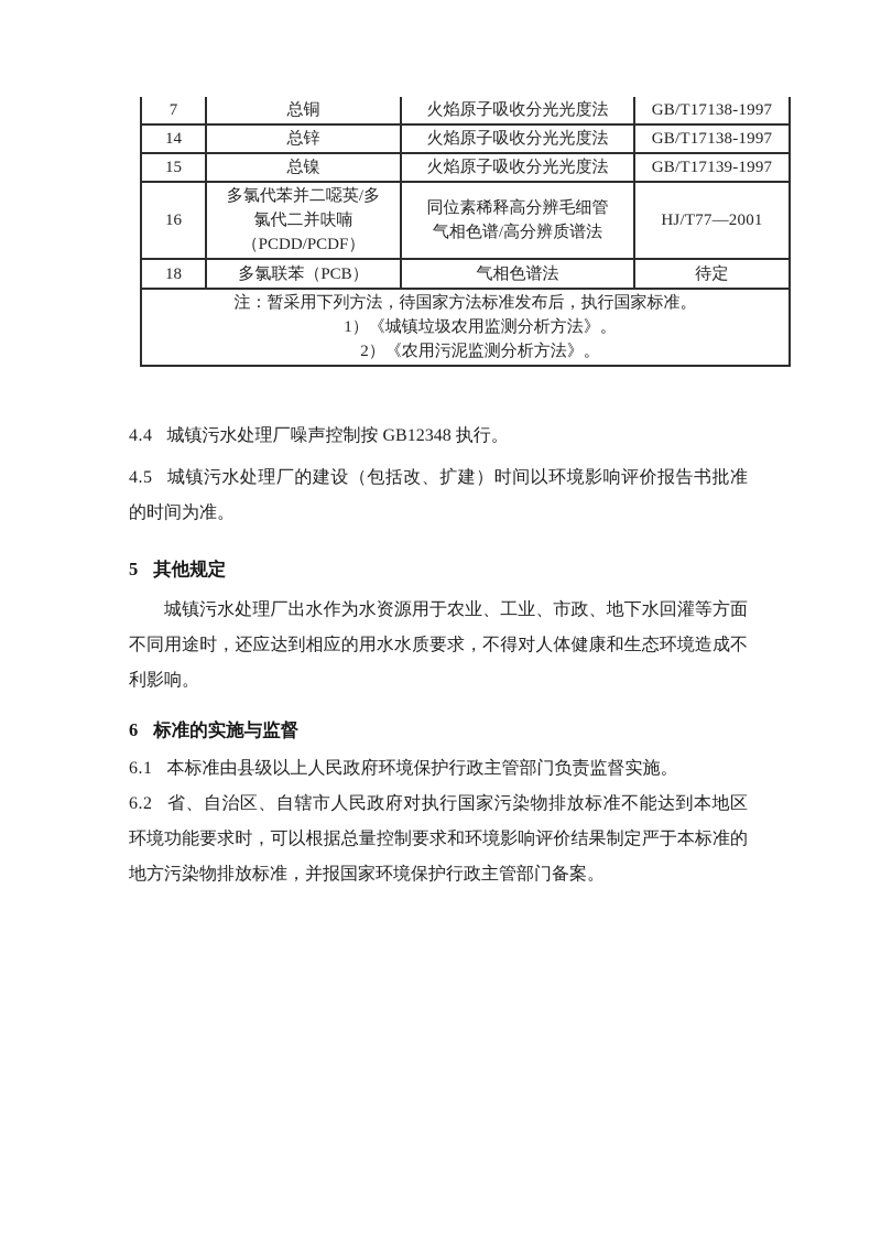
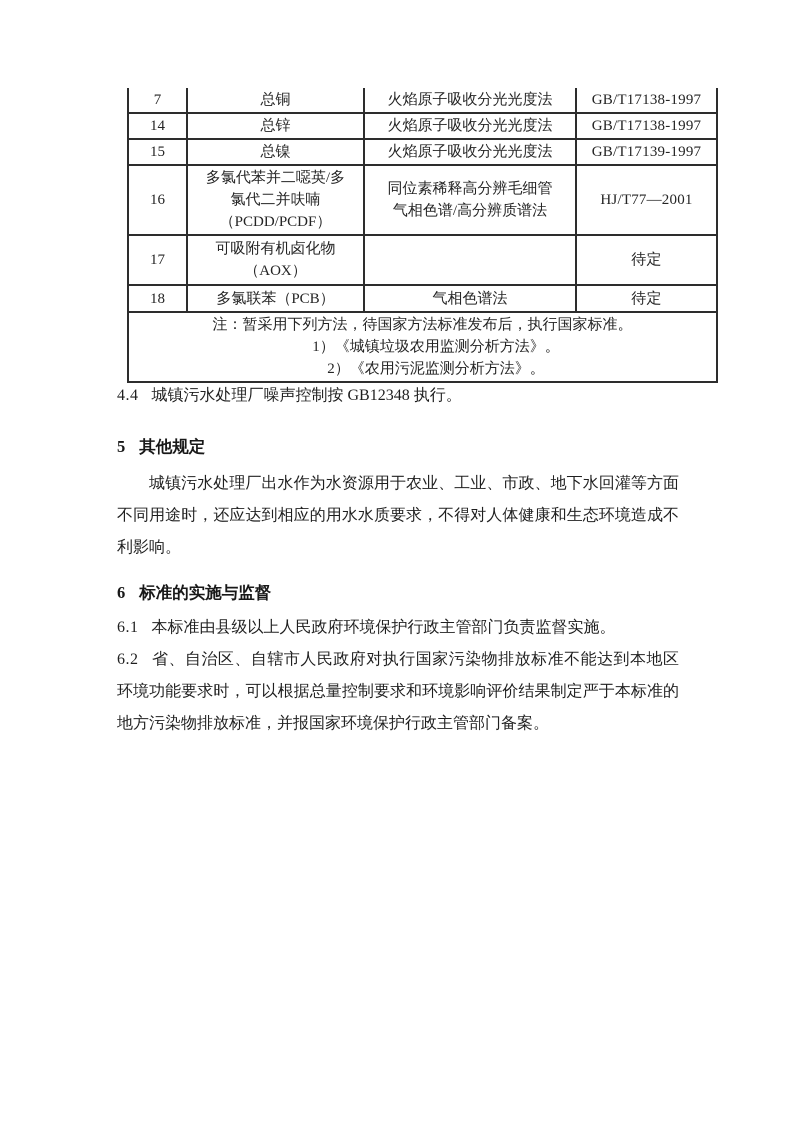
  7	总铜	火焰原子吸收分光光度法	GB/T17138-1997
  14	总锌	火焰原子吸收分光光度法	GB/T17138-1997
  15	总镍	火焰原子吸收分光光度法	GB/T17139-1997
  16	多氯代苯并二噁英/多 氯代二并呋喃 （PCDD/PCDF）	同位素稀释高分辨毛细管 气相色谱/高分辨质谱法	HJ/T77—2001
+ 17	可吸附有机卤化物 （AOX）		待定
  18	多氯联苯（PCB）	气相色谱法	待定
  注：暂采用下列方法，待国家方法标准发布后，执行国家标准。 1）《城镇垃圾农用监测分析方法》。 2）《农用污泥监测分析方法》。
  4.4 城镇污水处理厂噪声控制按 GB12348 执行。
- 4.5 城镇污水处理厂的建设（包括改、扩建）时间以环境影响评价报告书批准的时间为准。
  5 其他规定
  城镇污水处理厂出水作为水资源用于农业、工业、市政、地下水回灌等方面不同用途时，还应达到相应的用水水质要求，不得对人体健康和生态环境造成不利影响。
  6 标准的实施与监督
  6.1 本标准由县级以上人民政府环境保护行政主管部门负责监督实施。
  6.2 省、自治区、自辖市人民政府对执行国家污染物排放标准不能达到本地区环境功能要求时，可以根据总量控制要求和环境影响评价结果制定严于本标准的地方污染物排放标准，并报国家环境保护行政主管部门备案。
